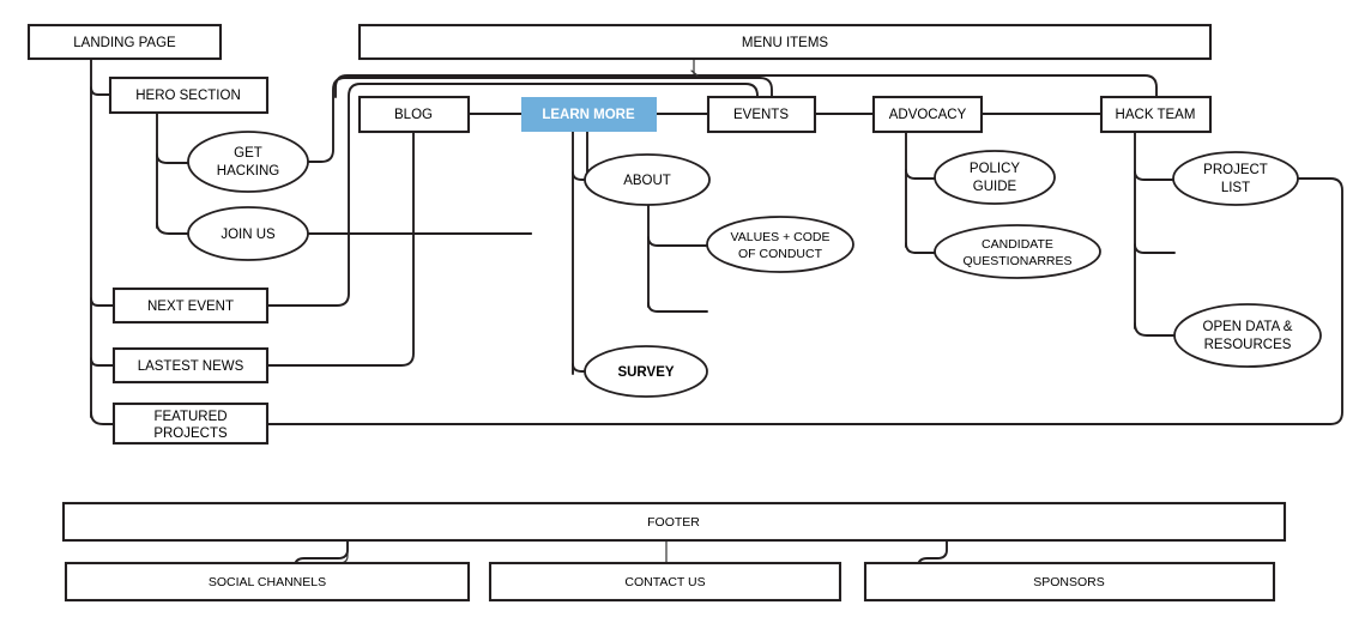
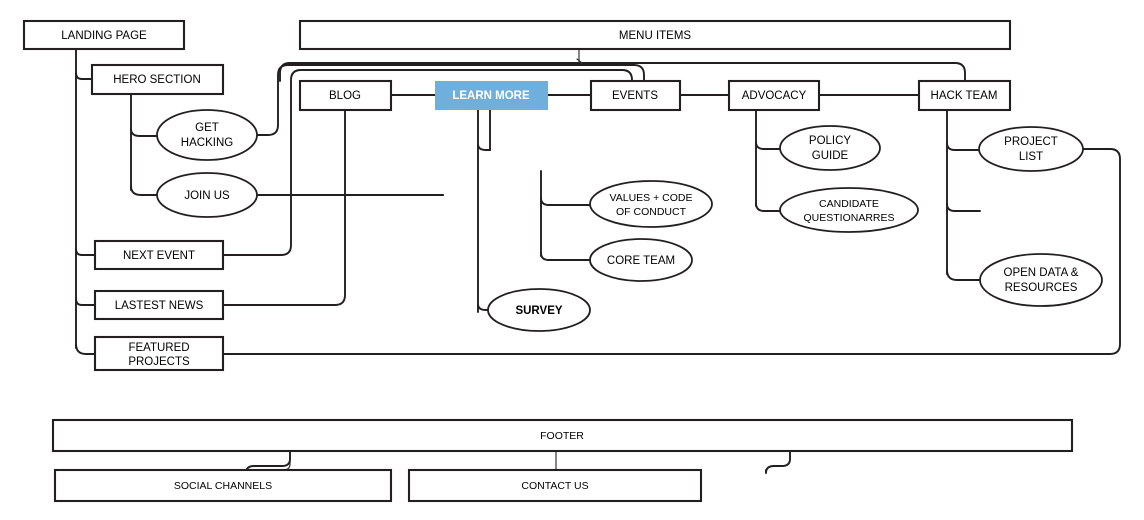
  LANDING PAGE
  MENU ITEMS
  HERO SECTION
  GET
  HACKING
  JOIN US
  NEXT EVENT
  LASTEST NEWS
  FEATURED
  PROJECTS
  BLOG
  LEARN MORE
  EVENTS
  ADVOCACY
  HACK TEAM
- ABOUT
  VALUES + CODE
  OF CONDUCT
+ CORE TEAM
  SURVEY
  POLICY
  GUIDE
  CANDIDATE
  QUESTIONARRES
  PROJECT
  LIST
  OPEN DATA &
  RESOURCES
  FOOTER
  SOCIAL CHANNELS
  CONTACT US
- SPONSORS
